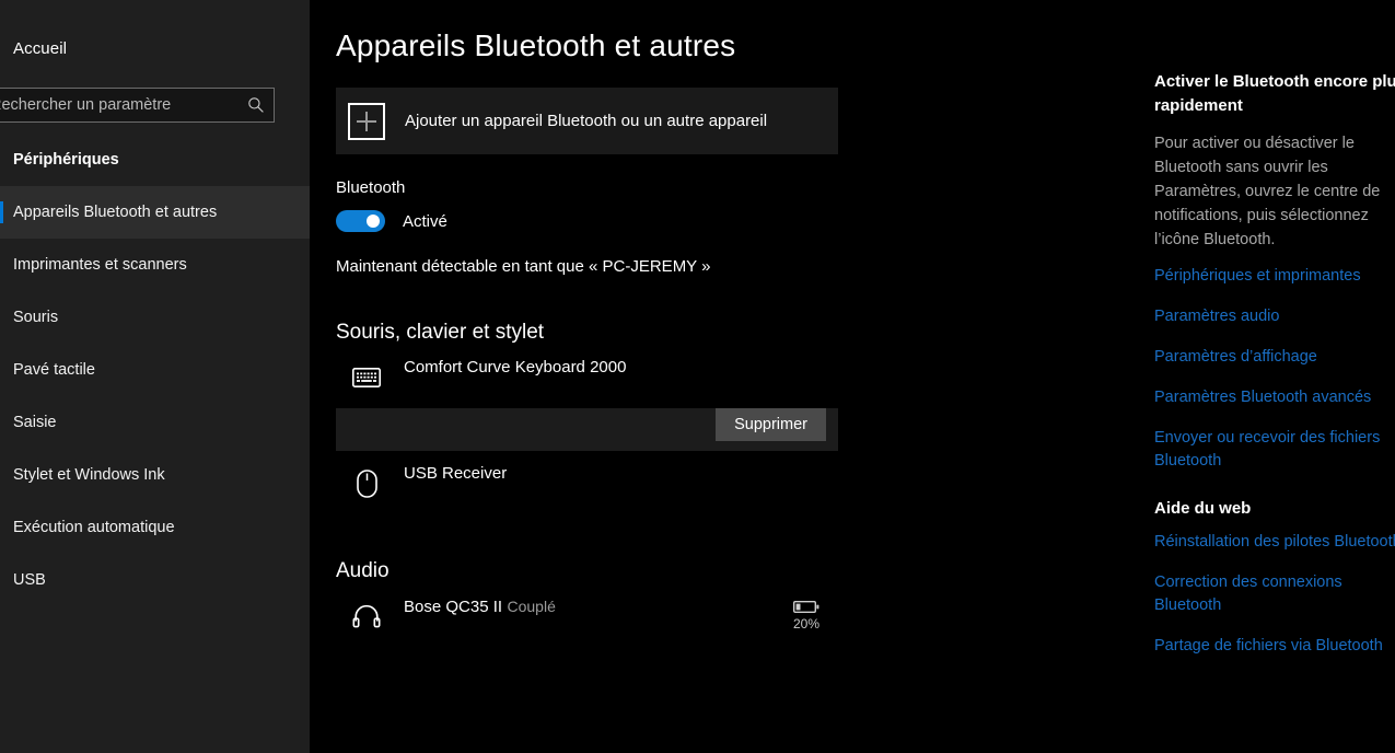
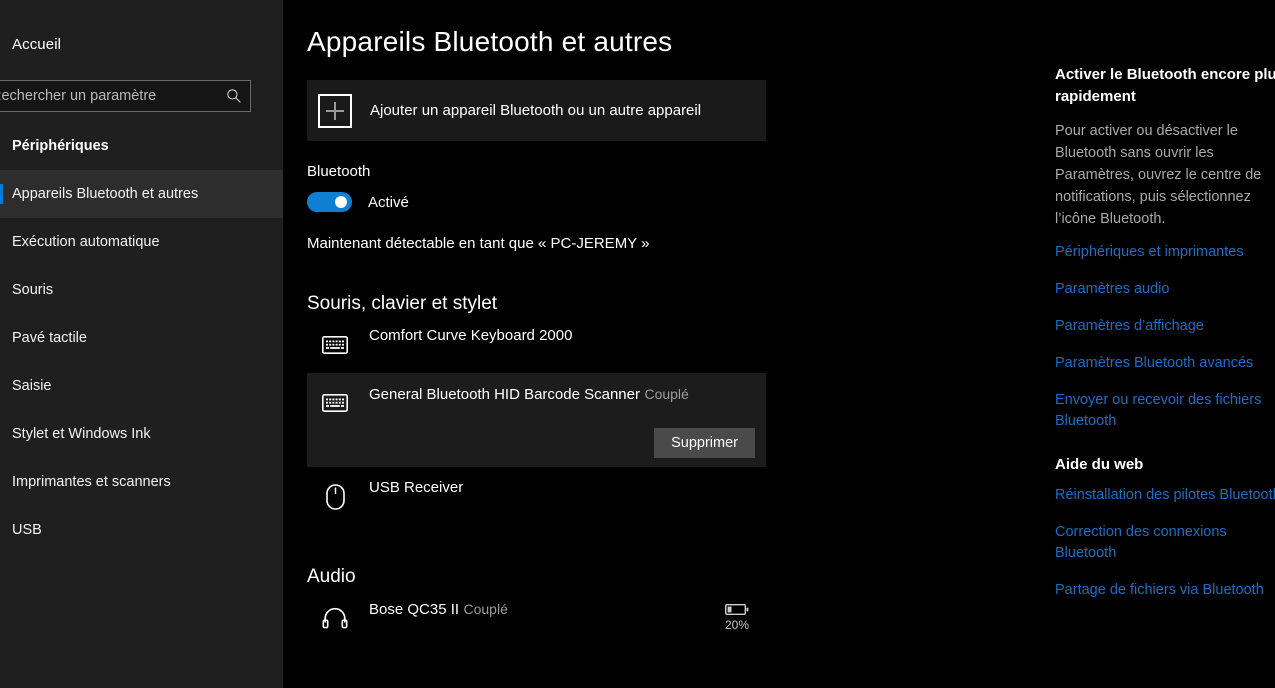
  Accueil
  echercher un paramètre
  Périphériques
  Appareils Bluetooth et autres
- Imprimantes et scanners
+ Exécution automatique
  Souris
  Pavé tactile
  Saisie
  Stylet et Windows Ink
- Exécution automatique
+ Imprimantes et scanners
  USB
  Appareils Bluetooth et autres
  Ajouter un appareil Bluetooth ou un autre appareil
  Bluetooth
  Activé
  Maintenant détectable en tant que « PC-JEREMY »
  Souris, clavier et stylet
  Comfort Curve Keyboard 2000
+ General Bluetooth HID Barcode Scanner Couplé
  Supprimer
  USB Receiver
  Audio
  Bose QC35 II Couplé
  20%
  Activer le Bluetooth encore plu
  rapidement
  Pour activer ou désactiver le
  Bluetooth sans ouvrir les
  Paramètres, ouvrez le centre de
  notifications, puis sélectionnez
  l’icône Bluetooth.
  Périphériques et imprimantes
  Paramètres audio
  Paramètres d’affichage
  Paramètres Bluetooth avancés
  Envoyer ou recevoir des fichiers Bluetooth
  Aide du web
  Réinstallation des pilotes Bluetoot
  Correction des connexions Bluetooth
  Partage de fichiers via Bluetooth
